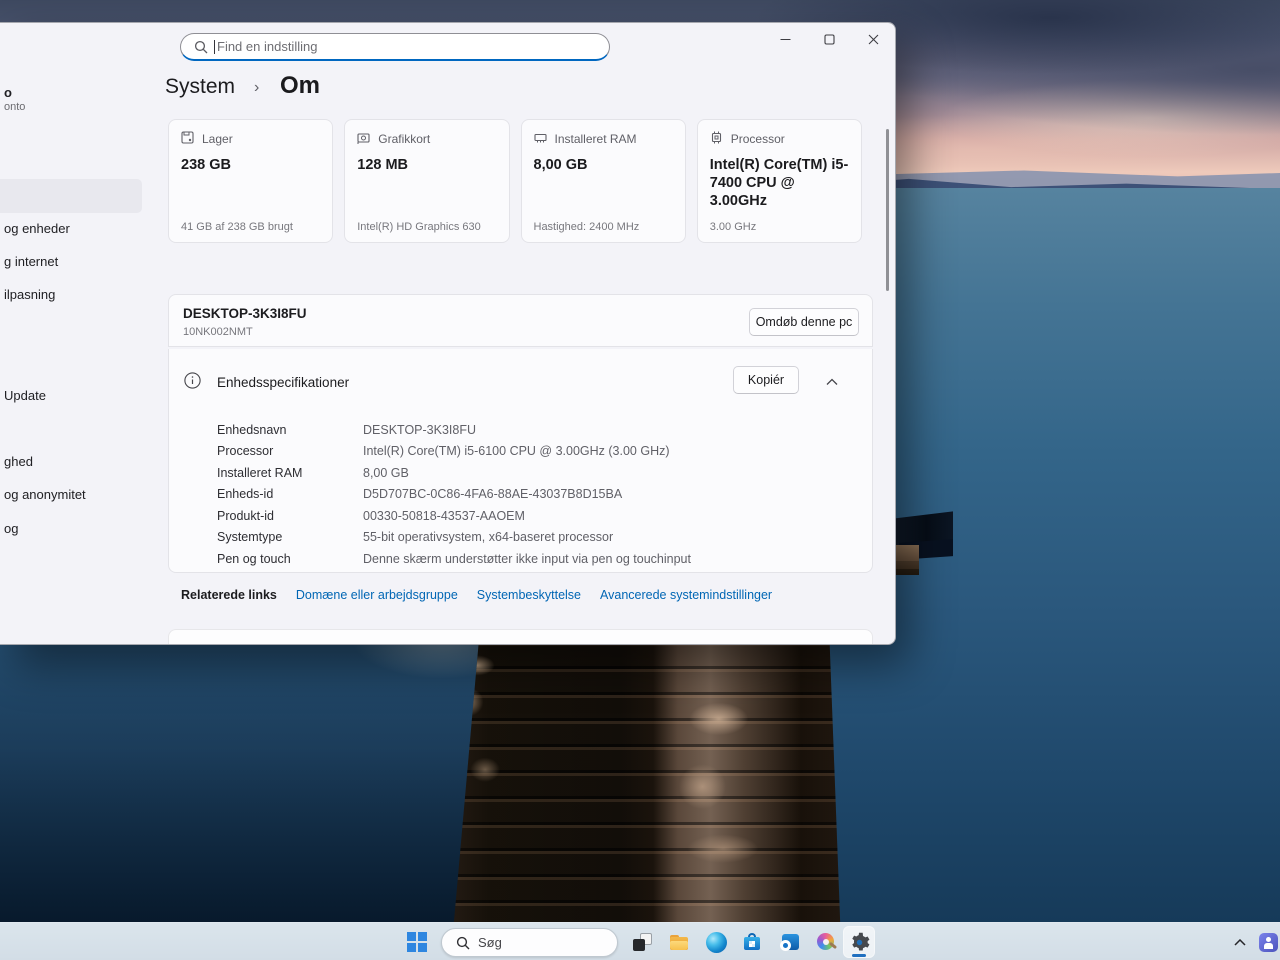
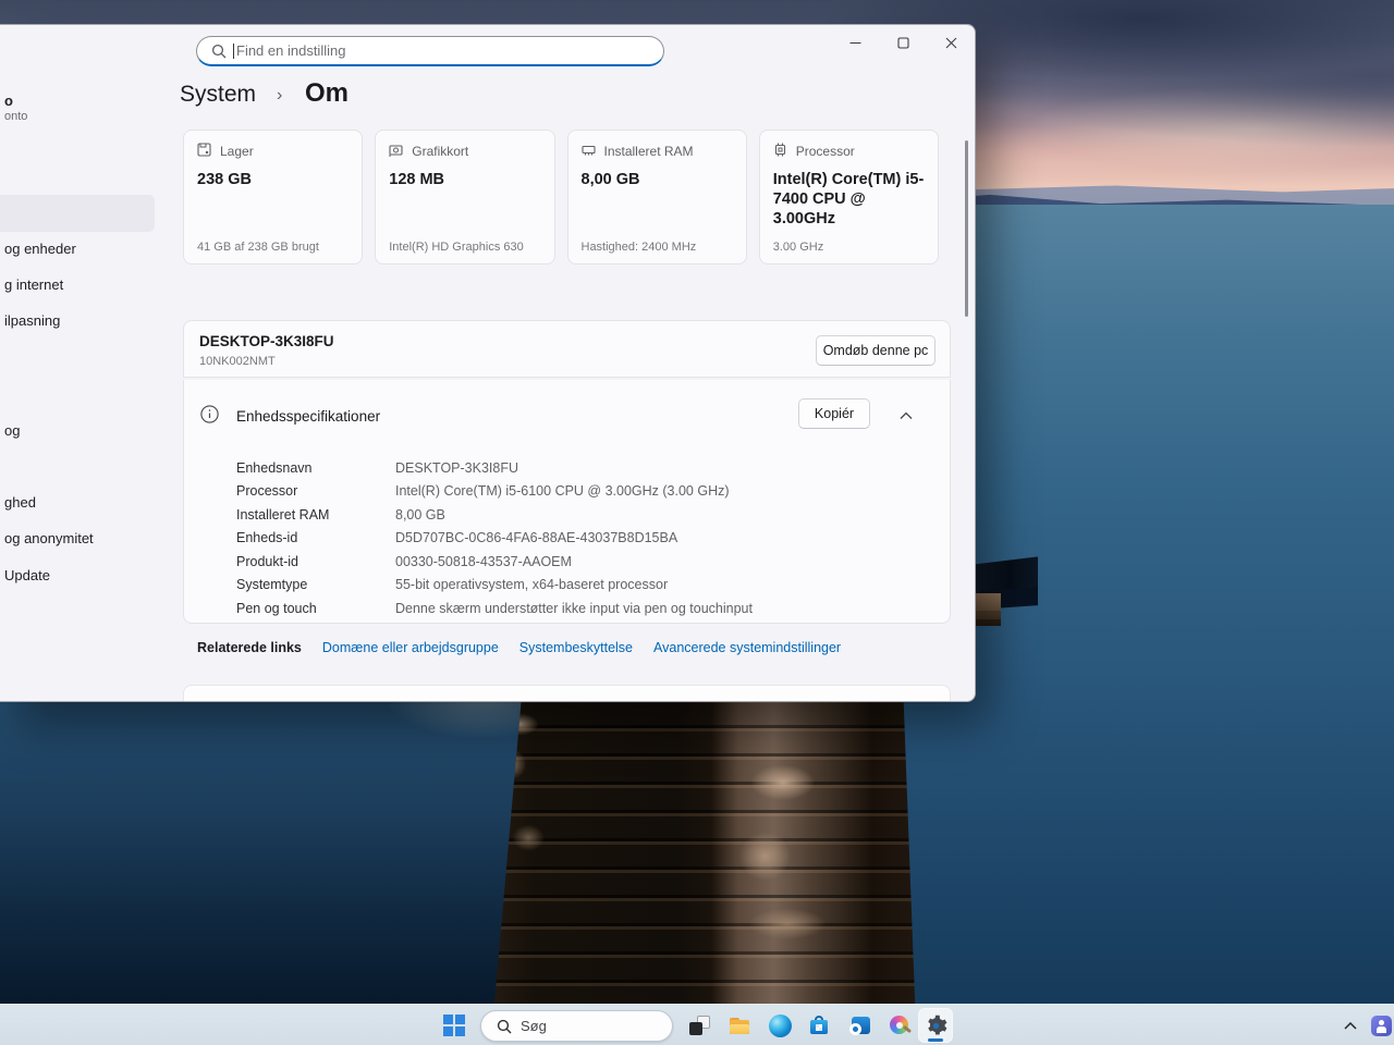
  Find en indstilling
  o
  onto
  og enheder
  g internet
  ilpasning
- Update
+ og
  ghed
  og anonymitet
- og
+ Update
  System
  ›
  Om
  Lager
  238 GB
  41 GB af 238 GB brugt
  Grafikkort
  128 MB
  Intel(R) HD Graphics 630
  Installeret RAM
  8,00 GB
  Hastighed: 2400 MHz
  Processor
  Intel(R) Core(TM) i5-7400 CPU @ 3.00GHz
  3.00 GHz
  DESKTOP-3K3I8FU
  10NK002NMT
  Omdøb denne pc
  Enhedsspecifikationer
  Kopiér
  Enhedsnavn
  DESKTOP-3K3I8FU
  Processor
  Intel(R) Core(TM) i5-6100 CPU @ 3.00GHz (3.00 GHz)
  Installeret RAM
  8,00 GB
  Enheds-id
  D5D707BC-0C86-4FA6-88AE-43037B8D15BA
  Produkt-id
  00330-50818-43537-AAOEM
  Systemtype
  55-bit operativsystem, x64-baseret processor
  Pen og touch
  Denne skærm understøtter ikke input via pen og touchinput
  Relaterede links
  Domæne eller arbejdsgruppe
  Systembeskyttelse
  Avancerede systemindstillinger
  Søg
